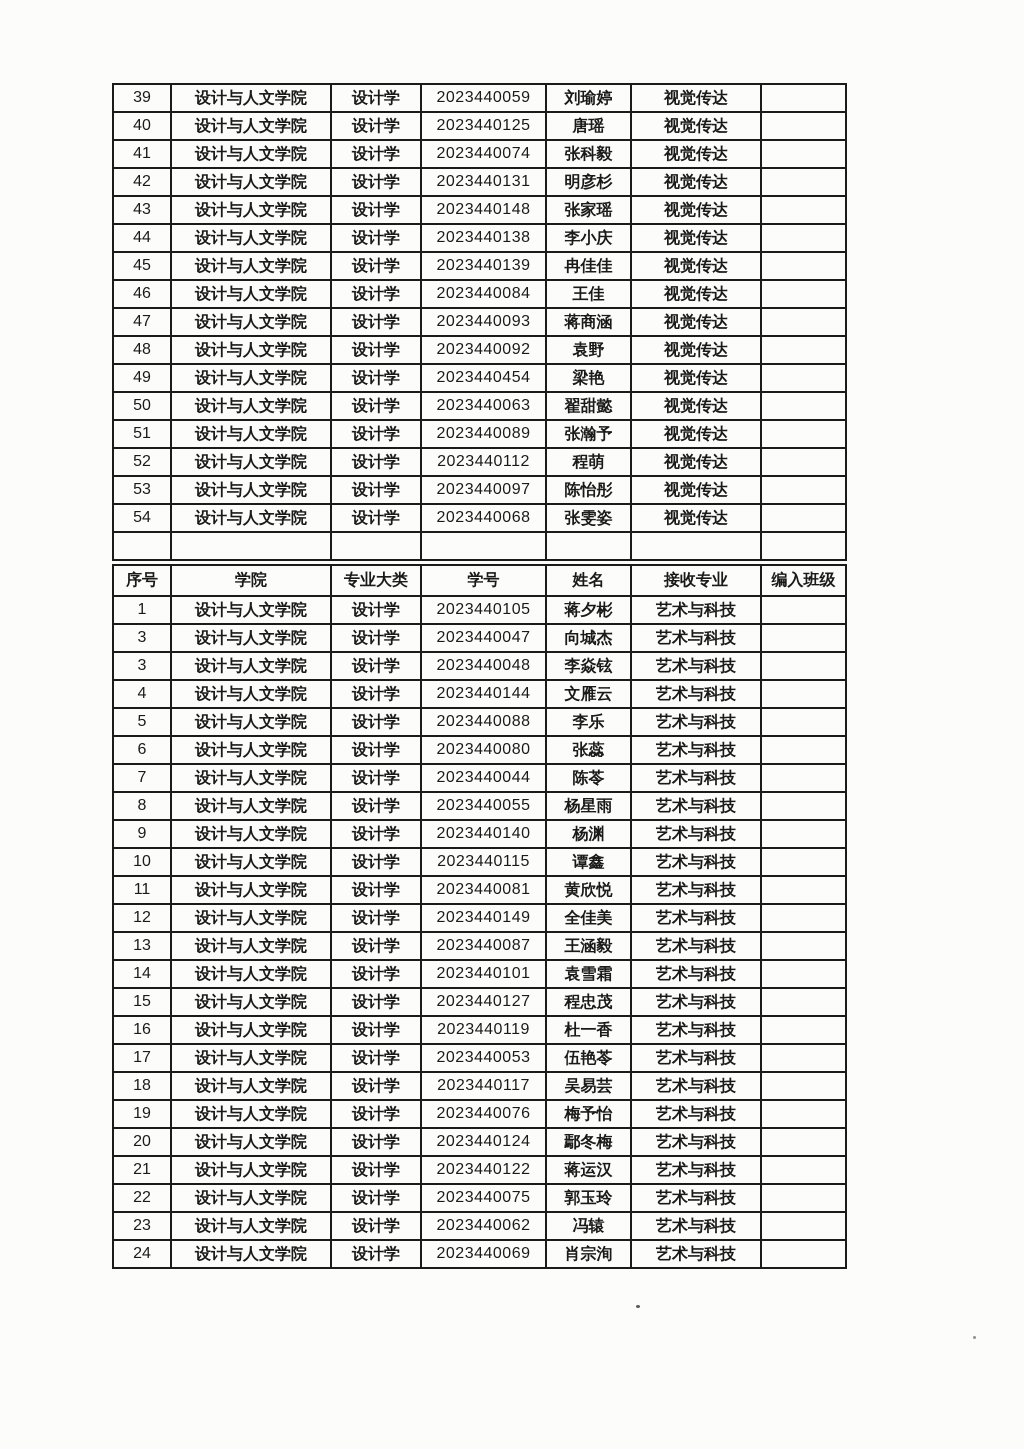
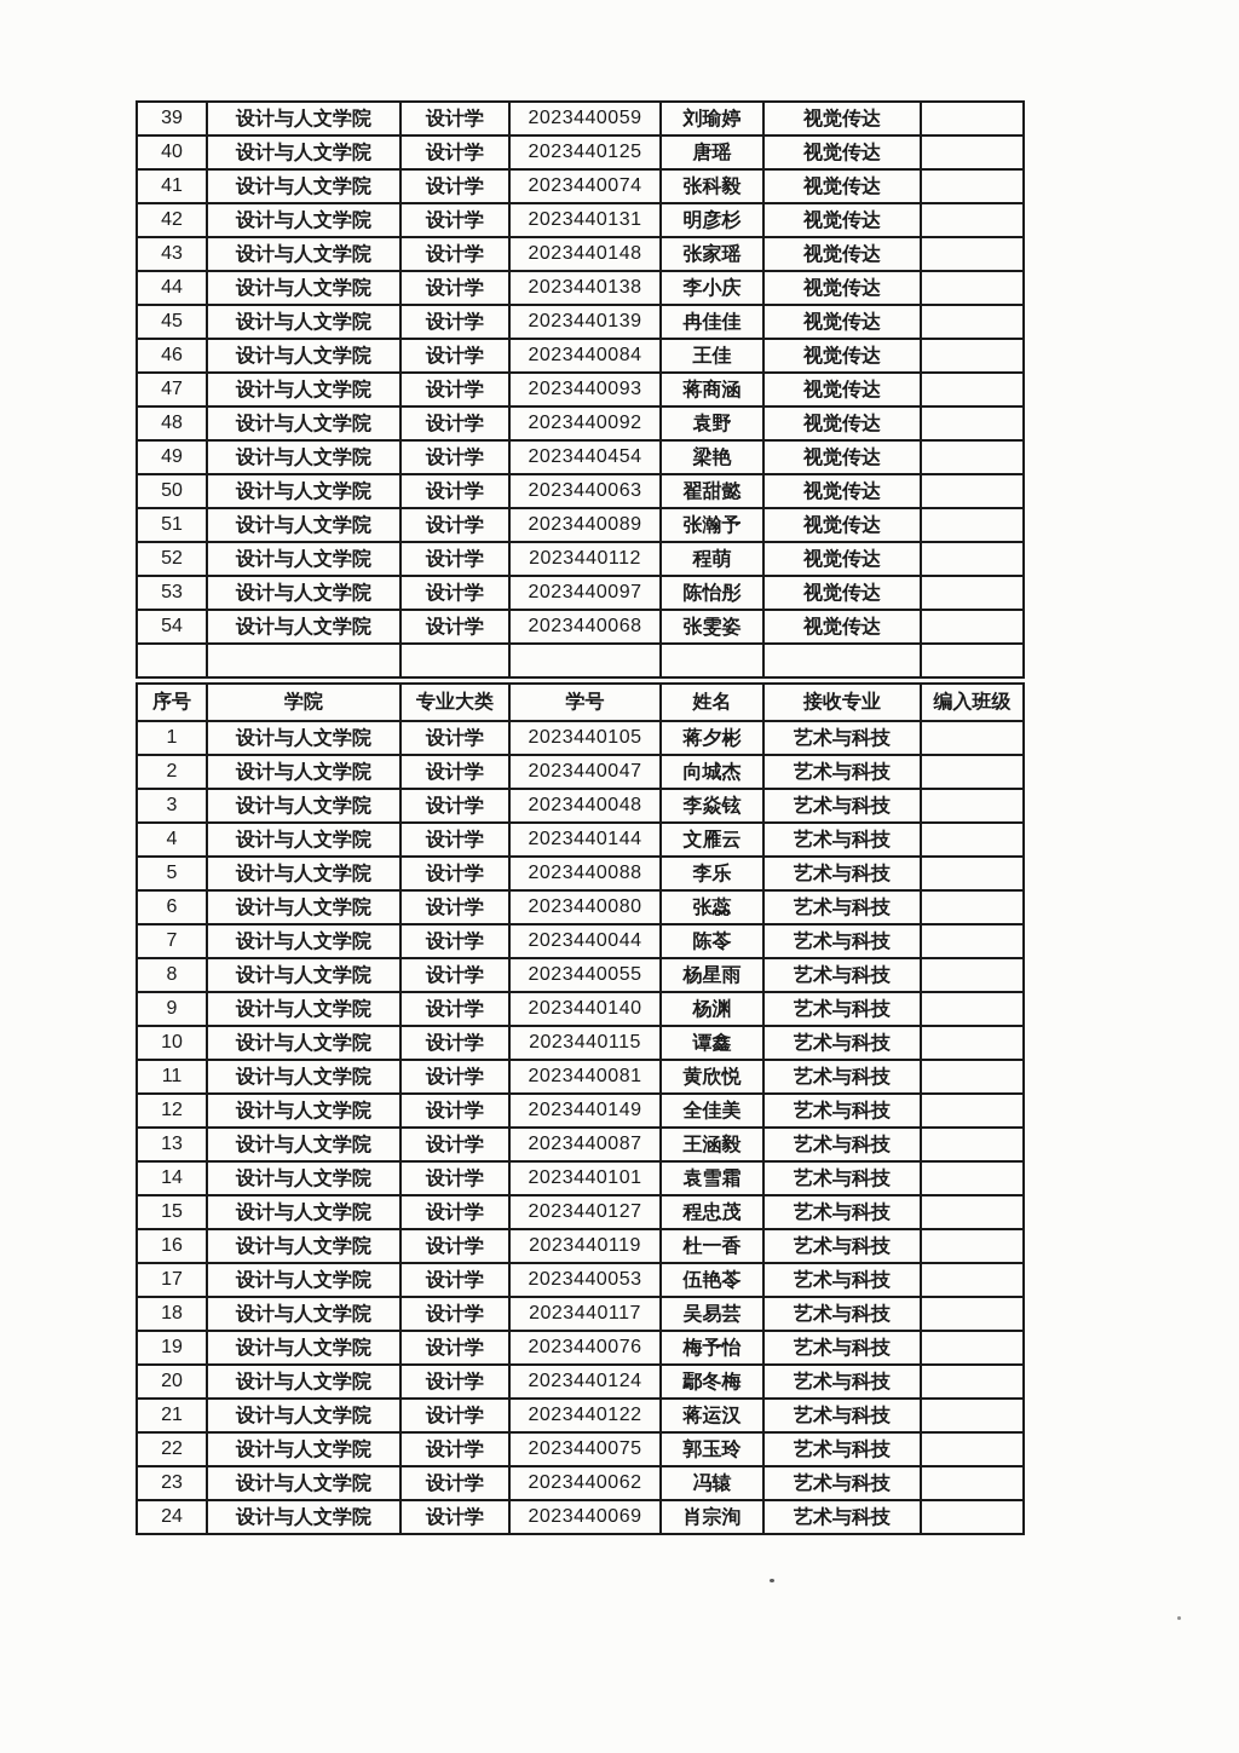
  39	设计与人文学院	设计学	2023440059	刘瑜婷	视觉传达
  40	设计与人文学院	设计学	2023440125	唐瑶	视觉传达
  41	设计与人文学院	设计学	2023440074	张科毅	视觉传达
  42	设计与人文学院	设计学	2023440131	明彦杉	视觉传达
  43	设计与人文学院	设计学	2023440148	张家瑶	视觉传达
  44	设计与人文学院	设计学	2023440138	李小庆	视觉传达
  45	设计与人文学院	设计学	2023440139	冉佳佳	视觉传达
  46	设计与人文学院	设计学	2023440084	王佳	视觉传达
  47	设计与人文学院	设计学	2023440093	蒋商涵	视觉传达
  48	设计与人文学院	设计学	2023440092	袁野	视觉传达
  49	设计与人文学院	设计学	2023440454	梁艳	视觉传达
  50	设计与人文学院	设计学	2023440063	翟甜懿	视觉传达
  51	设计与人文学院	设计学	2023440089	张瀚予	视觉传达
  52	设计与人文学院	设计学	2023440112	程萌	视觉传达
  53	设计与人文学院	设计学	2023440097	陈怡彤	视觉传达
  54	设计与人文学院	设计学	2023440068	张雯姿	视觉传达
  序号	学院	专业大类	学号	姓名	接收专业	编入班级
  1	设计与人文学院	设计学	2023440105	蒋夕彬	艺术与科技
- 3	设计与人文学院	设计学	2023440047	向城杰	艺术与科技
+ 2	设计与人文学院	设计学	2023440047	向城杰	艺术与科技
  3	设计与人文学院	设计学	2023440048	李焱铉	艺术与科技
  4	设计与人文学院	设计学	2023440144	文雁云	艺术与科技
  5	设计与人文学院	设计学	2023440088	李乐	艺术与科技
  6	设计与人文学院	设计学	2023440080	张蕊	艺术与科技
  7	设计与人文学院	设计学	2023440044	陈苓	艺术与科技
  8	设计与人文学院	设计学	2023440055	杨星雨	艺术与科技
  9	设计与人文学院	设计学	2023440140	杨渊	艺术与科技
  10	设计与人文学院	设计学	2023440115	谭鑫	艺术与科技
  11	设计与人文学院	设计学	2023440081	黄欣悦	艺术与科技
  12	设计与人文学院	设计学	2023440149	全佳美	艺术与科技
  13	设计与人文学院	设计学	2023440087	王涵毅	艺术与科技
  14	设计与人文学院	设计学	2023440101	袁雪霜	艺术与科技
  15	设计与人文学院	设计学	2023440127	程忠茂	艺术与科技
  16	设计与人文学院	设计学	2023440119	杜一香	艺术与科技
  17	设计与人文学院	设计学	2023440053	伍艳苓	艺术与科技
  18	设计与人文学院	设计学	2023440117	吴易芸	艺术与科技
  19	设计与人文学院	设计学	2023440076	梅予怡	艺术与科技
  20	设计与人文学院	设计学	2023440124	鄢冬梅	艺术与科技
  21	设计与人文学院	设计学	2023440122	蒋运汉	艺术与科技
  22	设计与人文学院	设计学	2023440075	郭玉玲	艺术与科技
  23	设计与人文学院	设计学	2023440062	冯辕	艺术与科技
  24	设计与人文学院	设计学	2023440069	肖宗洵	艺术与科技
